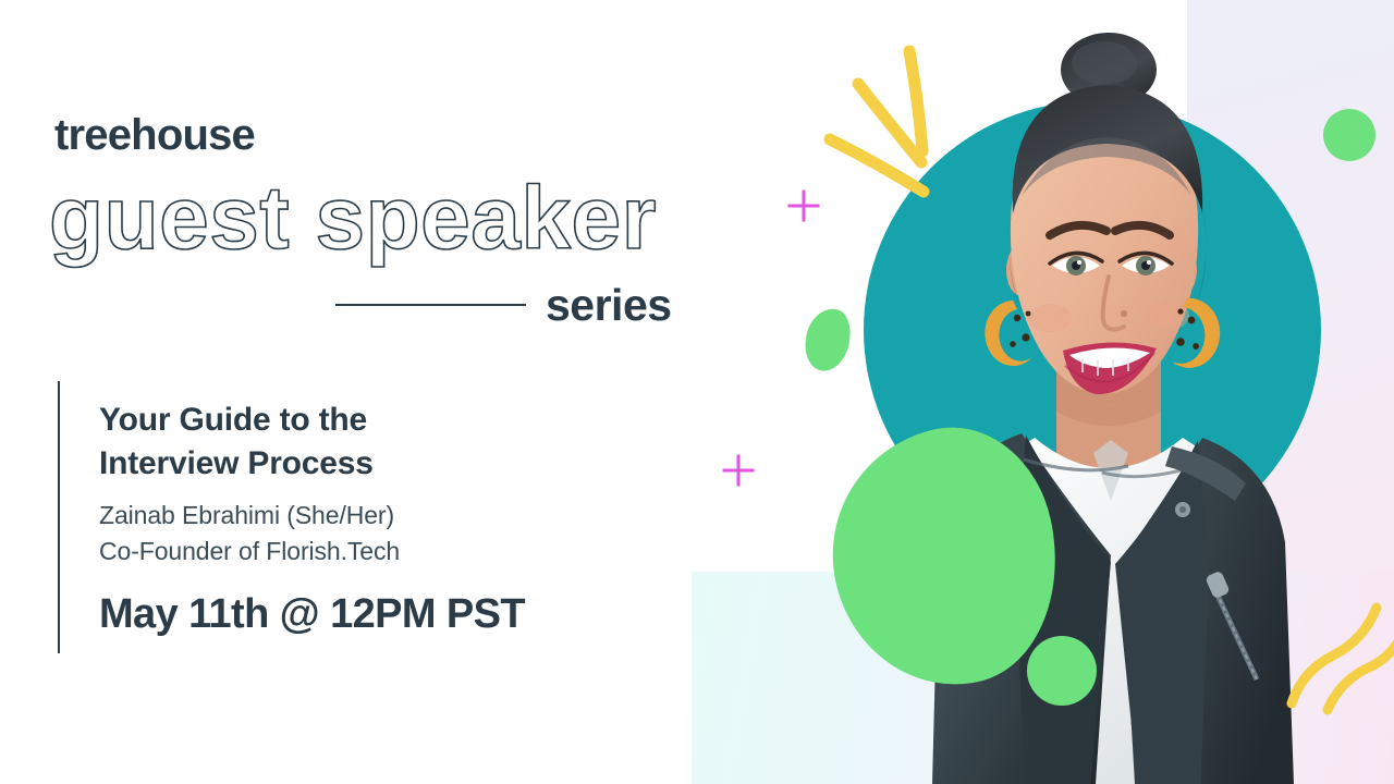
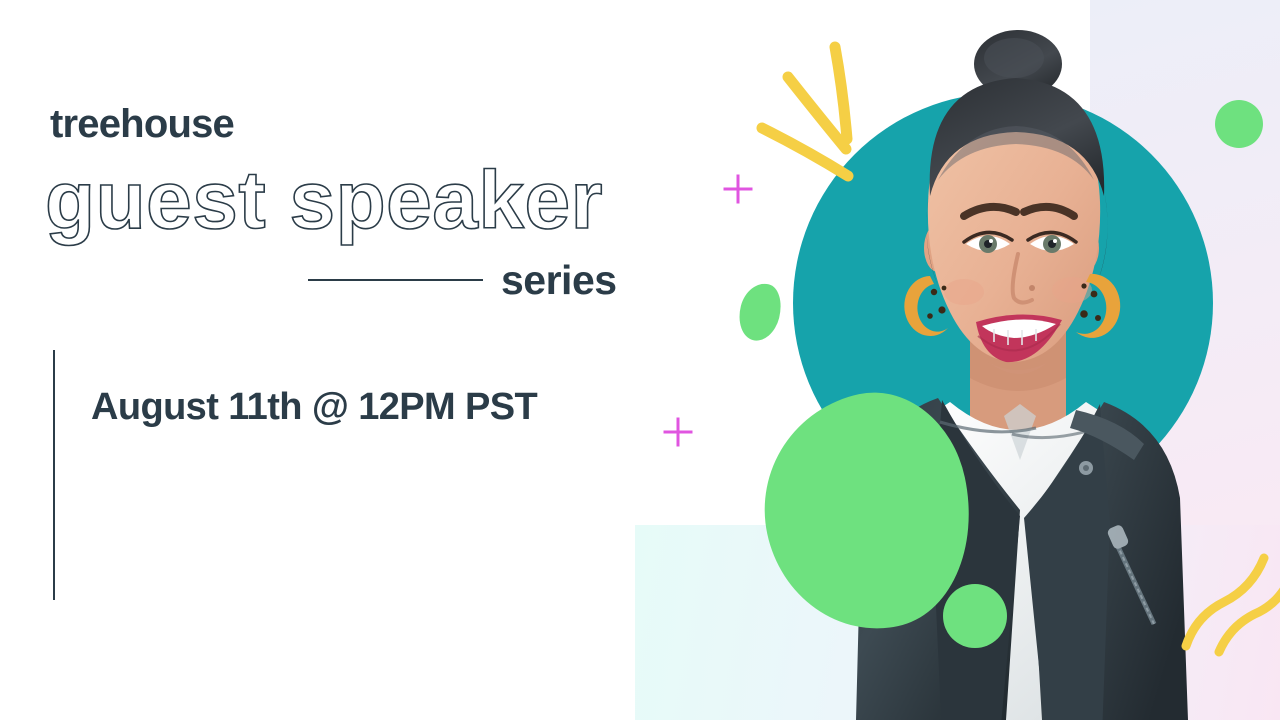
  treehouse
  guest speaker
  series
- Your Guide to the
- Interview Process
- Zainab Ebrahimi (She/Her)
- Co-Founder of Florish.Tech
- May 11th @ 12PM PST
+ August 11th @ 12PM PST
